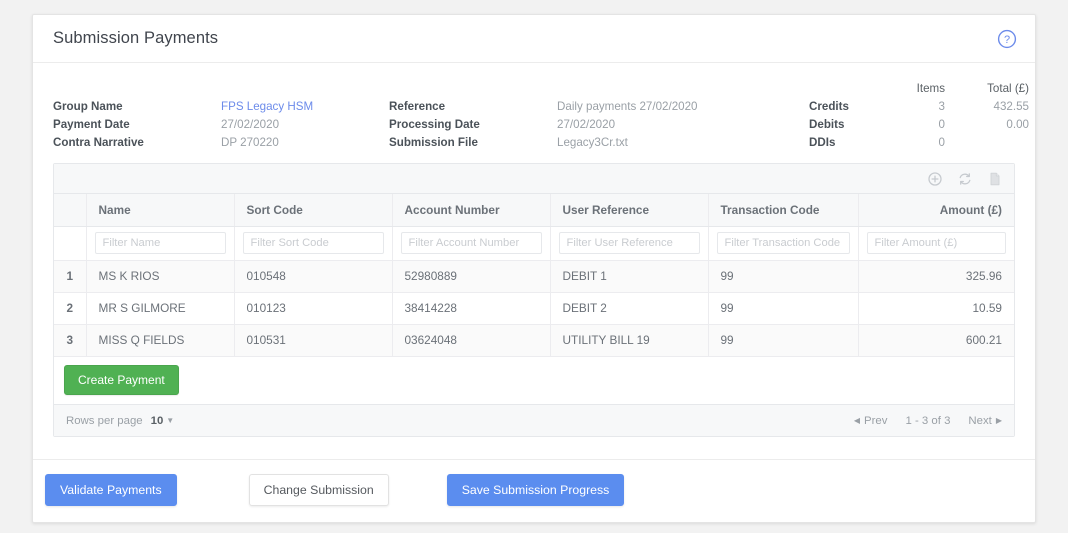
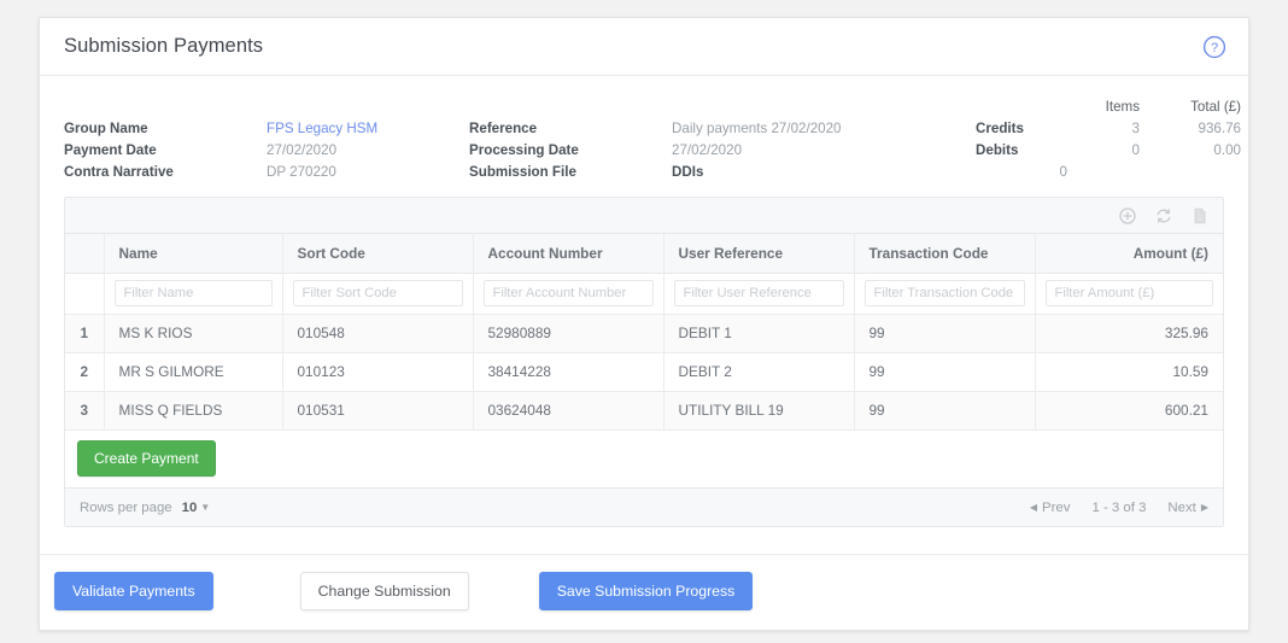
  Submission Payments
  ?
  Items
  Total (£)
  Group Name
  FPS Legacy HSM
  Reference
  Daily payments 27/02/2020
  Credits
  3
- 432.55
+ 936.76
  Payment Date
  27/02/2020
  Processing Date
  27/02/2020
  Debits
  0
  0.00
  Contra Narrative
  DP 270220
  Submission File
- Legacy3Cr.txt
  DDIs
  0
  	Name	Sort Code	Account Number	User Reference	Transaction Code	Amount (£)
  	Filter Name	Filter Sort Code	Filter Account Number	Filter User Reference	Filter Transaction Code	Filter Amount (£)
  1	MS K RIOS	010548	52980889	DEBIT 1	99	325.96
  2	MR S GILMORE	010123	38414228	DEBIT 2	99	10.59
  3	MISS Q FIELDS	010531	03624048	UTILITY BILL 19	99	600.21
  Create Payment
  Rows per page
  10
  ▼
  ◀
  Prev
  1 - 3 of 3
  Next
  ▶
  Validate Payments
  Change Submission
  Save Submission Progress
